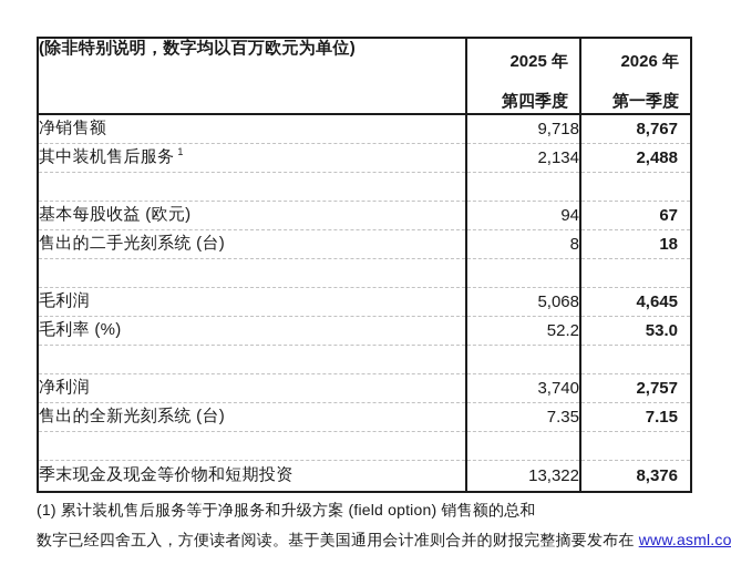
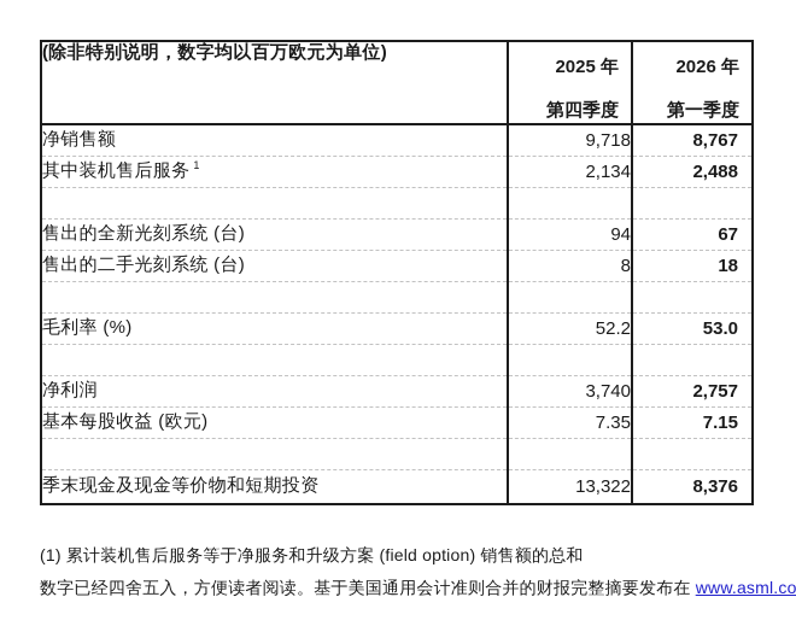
  (除非特别说明，数字均以百万欧元为单位)	2025 年 第四季度	2026 年 第一季度
  净销售额	9,718	8,767
  其中装机售后服务 1	2,134	2,488
- 基本每股收益 (欧元)	94	67
+ 售出的全新光刻系统 (台)	94	67
  售出的二手光刻系统 (台)	8	18
- 毛利润	5,068	4,645
  毛利率 (%)	52.2	53.0
  净利润	3,740	2,757
- 售出的全新光刻系统 (台)	7.35	7.15
+ 基本每股收益 (欧元)	7.35	7.15
  季末现金及现金等价物和短期投资	13,322	8,376
  (1) 累计装机售后服务等于净服务和升级方案 (field option) 销售额的总和
  数字已经四舍五入，方便读者阅读。基于美国通用会计准则合并的财报完整摘要发布在 www.asml.co
